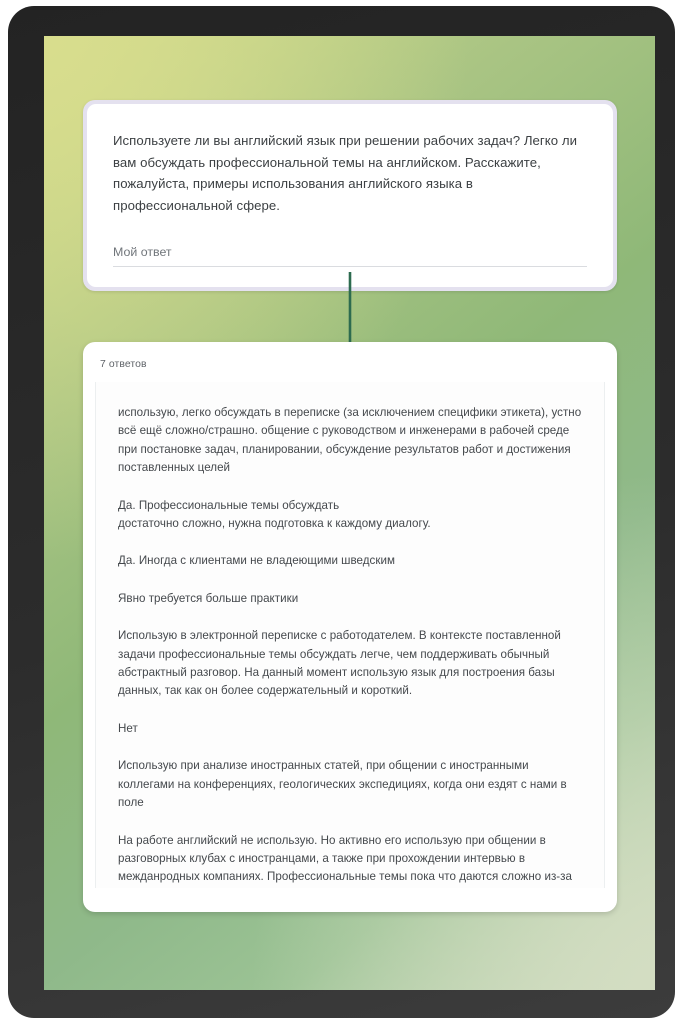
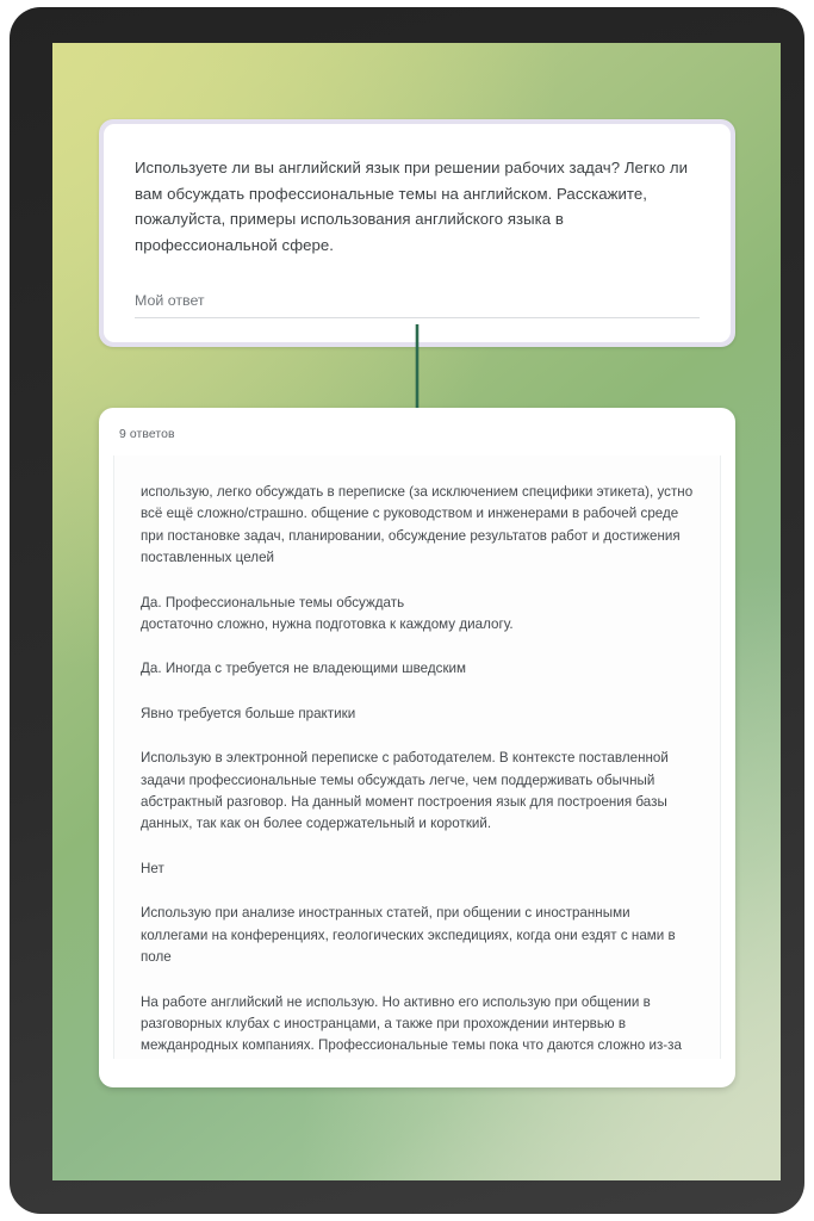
- Используете ли вы английский язык при решении рабочих задач? Легко ли вам обсуждать профессиональной темы на английском. Расскажите, пожалуйста, примеры использования английского языка в профессиональной сфере.
+ Используете ли вы английский язык при решении рабочих задач? Легко ли вам обсуждать профессиональные темы на английском. Расскажите, пожалуйста, примеры использования английского языка в профессиональной сфере.
  Мой ответ
- 7 ответов
+ 9 ответов
  использую, легко обсуждать в переписке (за исключением специфики этикета), устно всё ещё сложно/страшно. общение с руководством и инженерами в рабочей среде при постановке задач, планировании, обсуждение результатов работ и достижения поставленных целей
  Да. Профессиональные темы обсуждать
  достаточно сложно, нужна подготовка к каждому диалогу.
- Да. Иногда с клиентами не владеющими шведским
+ Да. Иногда с требуется не владеющими шведским
  Явно требуется больше практики
- Использую в электронной переписке с работодателем. В контексте поставленной задачи профессиональные темы обсуждать легче, чем поддерживать обычный абстрактный разговор. На данный момент использую язык для построения базы данных, так как он более содержательный и короткий.
+ Использую в электронной переписке с работодателем. В контексте поставленной задачи профессиональные темы обсуждать легче, чем поддерживать обычный абстрактный разговор. На данный момент построения язык для построения базы данных, так как он более содержательный и короткий.
  Нет
  Использую при анализе иностранных статей, при общении с иностранными коллегами на конференциях, геологических экспедициях, когда они ездят с нами в поле
  На работе английский не использую. Но активно его использую при общении в разговорных клубах с иностранцами, а также при прохождении интервью в межданродных компаниях. Профессиональные темы пока что даются сложно из-за
